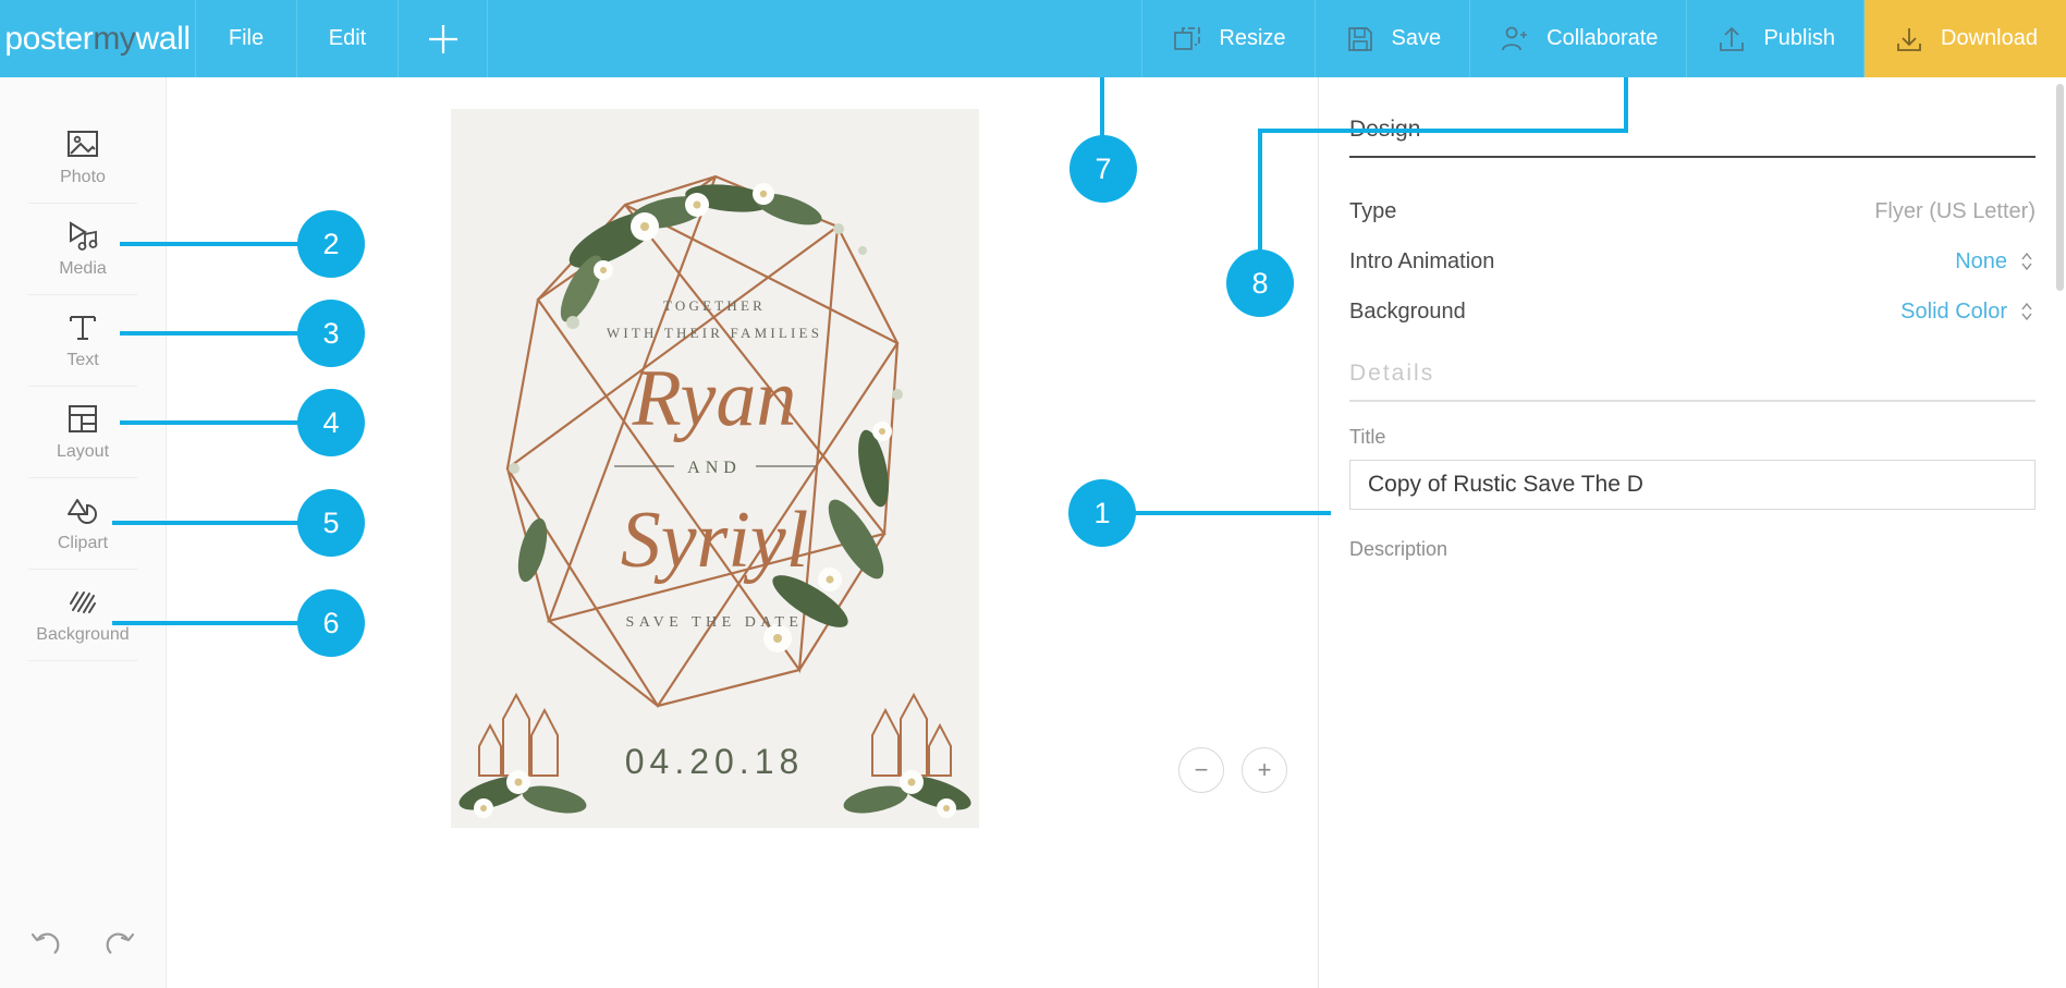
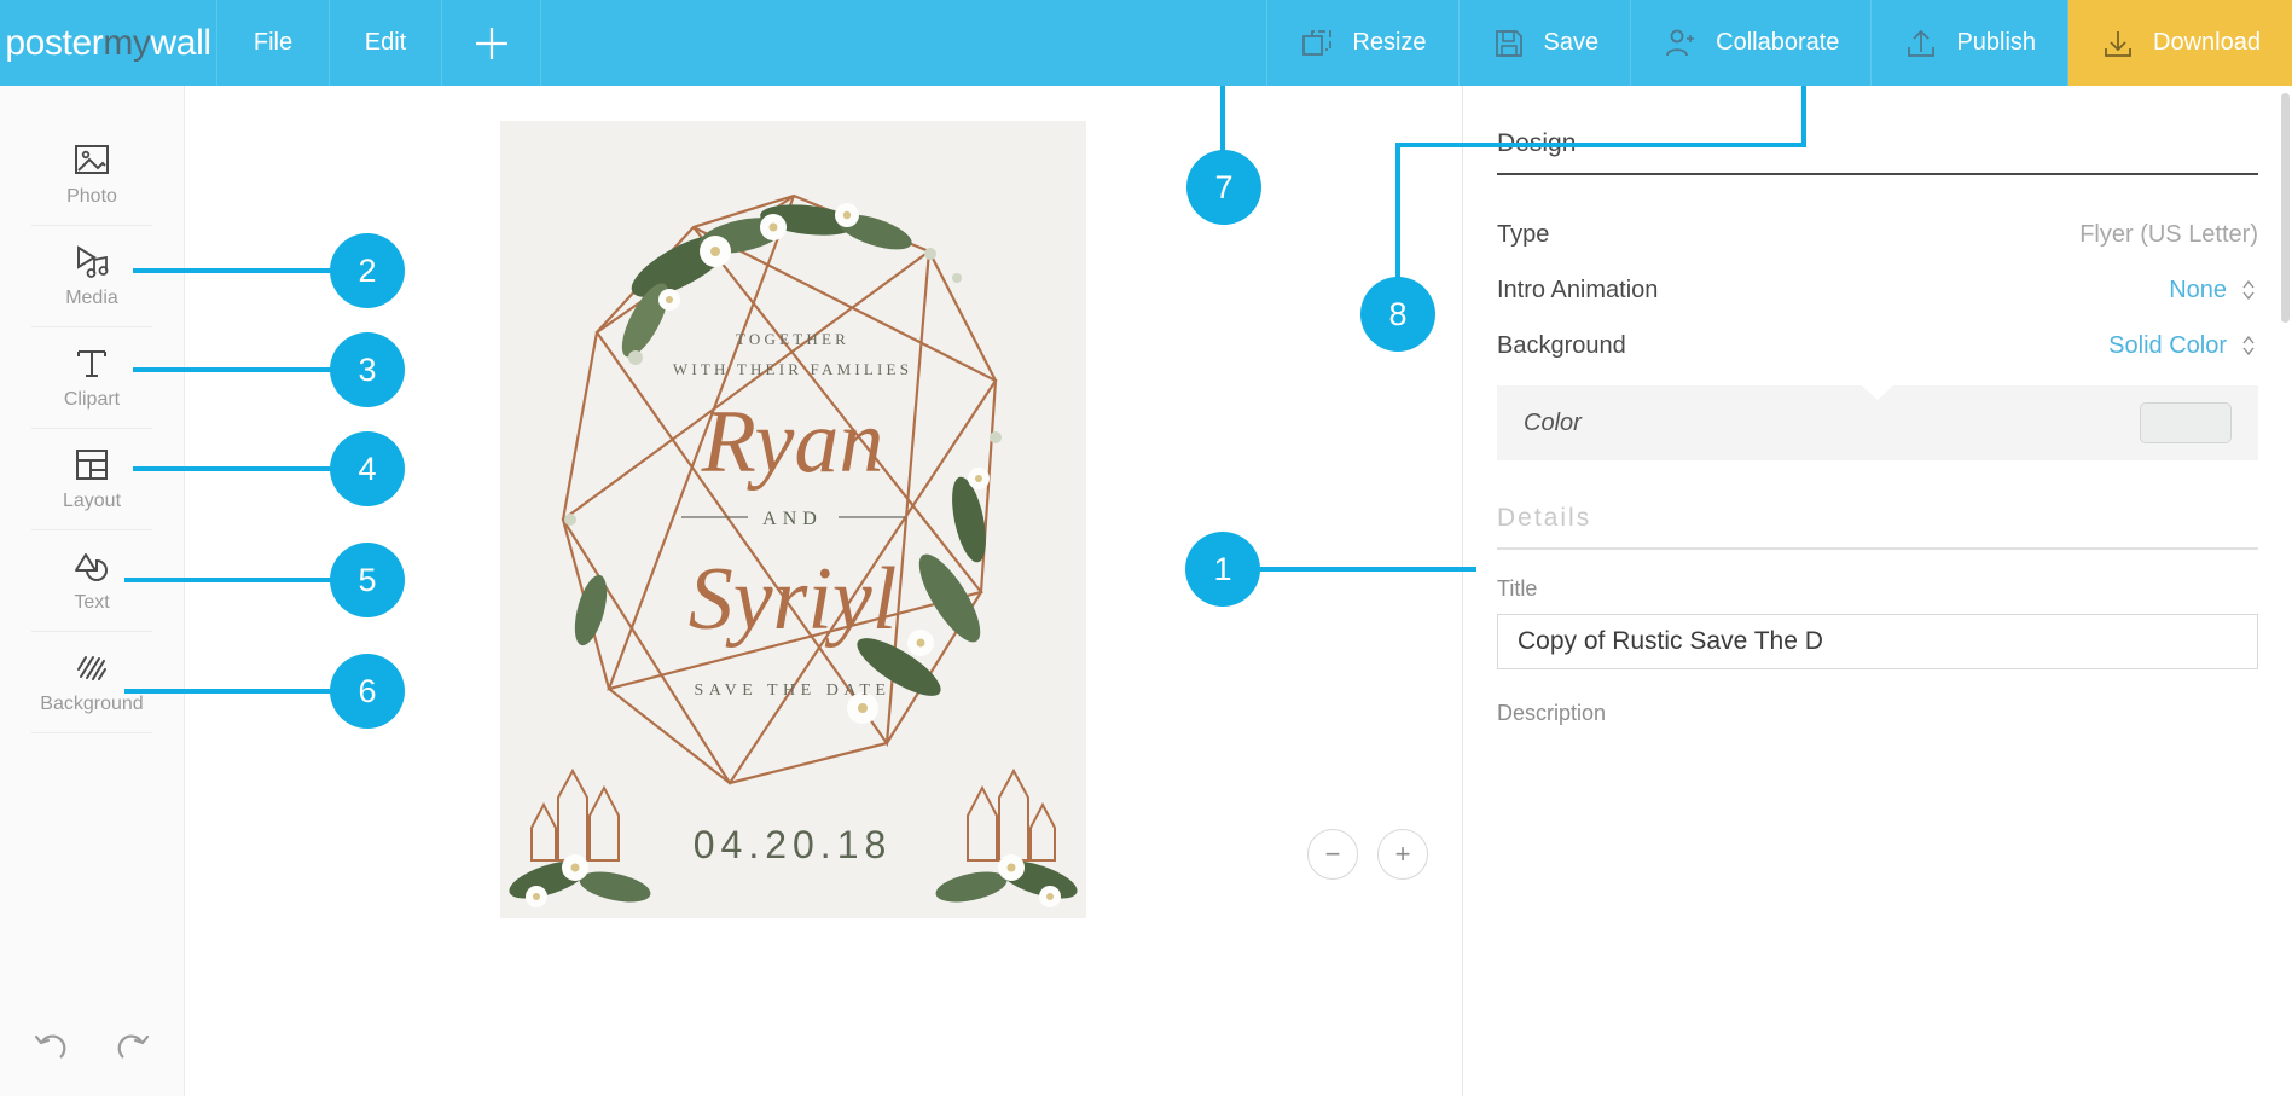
  postermywall
  File
  Edit
  Resize
  Save
  Collaborate
  Publish
  Download
  Photo
  Media
- Text
+ Clipart
  Layout
- Clipart
+ Text
  Background
  TOGETHER
  WITH THEIR FAMILIES
  Ryan
  AND
  Syriyl
  SAVE THE DATE
  04.20.18
  −
  +
  Type
  Flyer (US Letter)
  Intro Animation
  None
  Background
  Solid Color
+ Color
  Details
  Title
  Copy of Rustic Save The D
  Description
  2
  3
  4
  5
  6
  1
  7
  8
